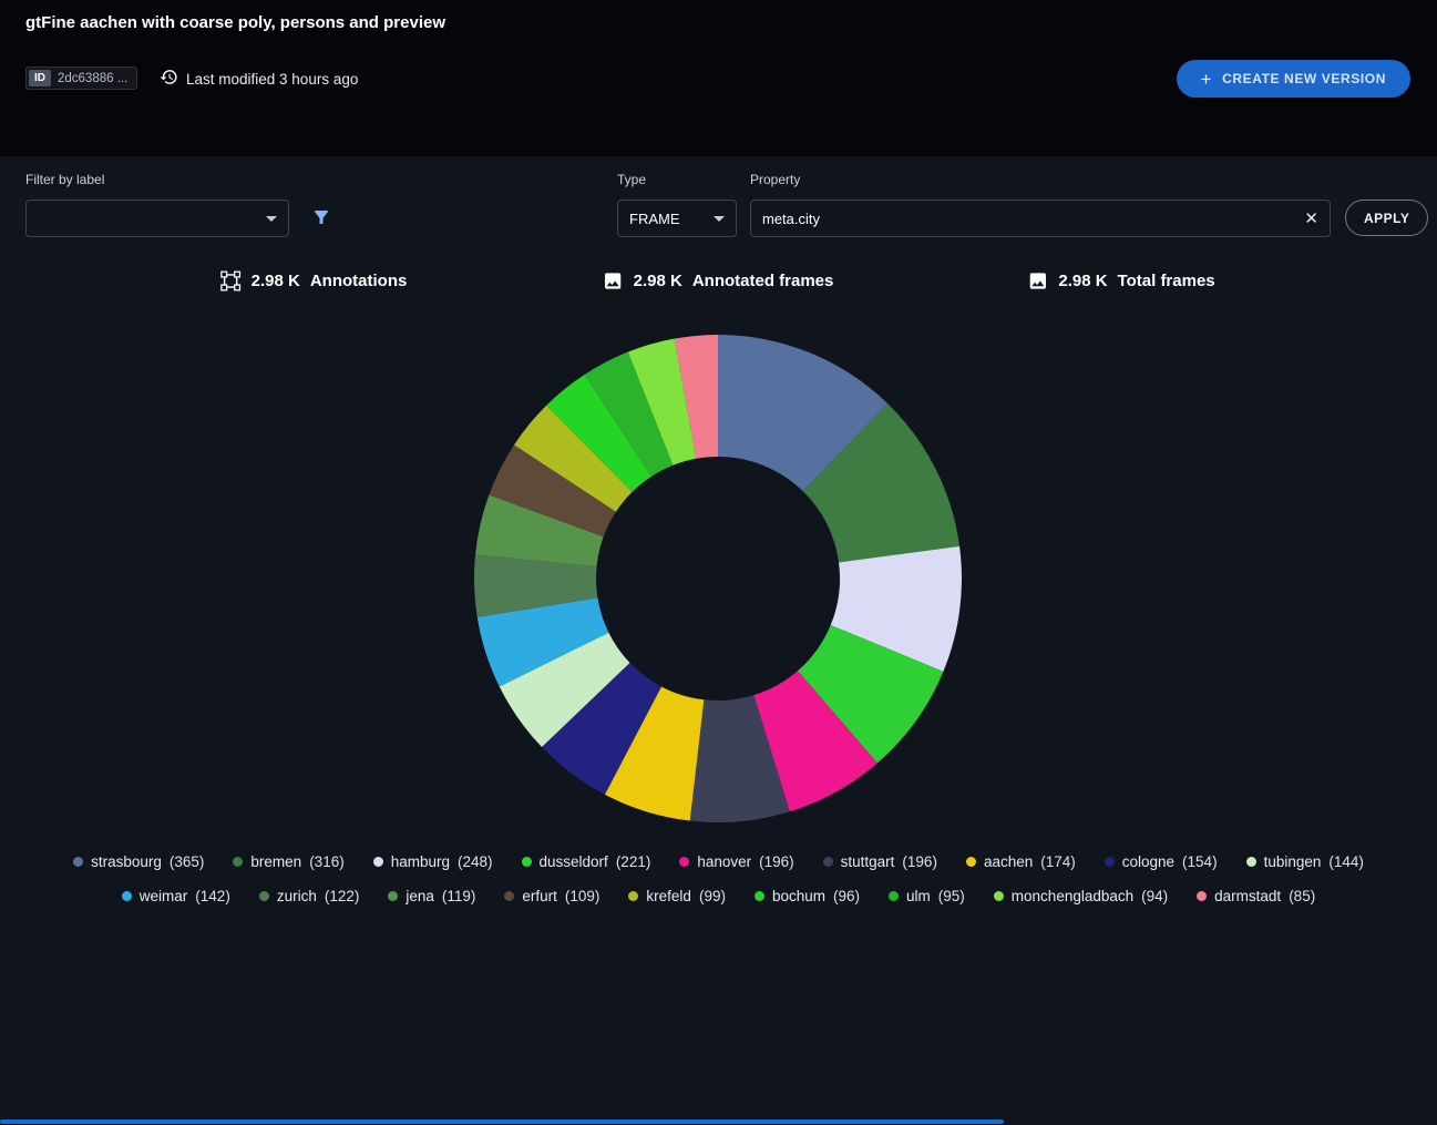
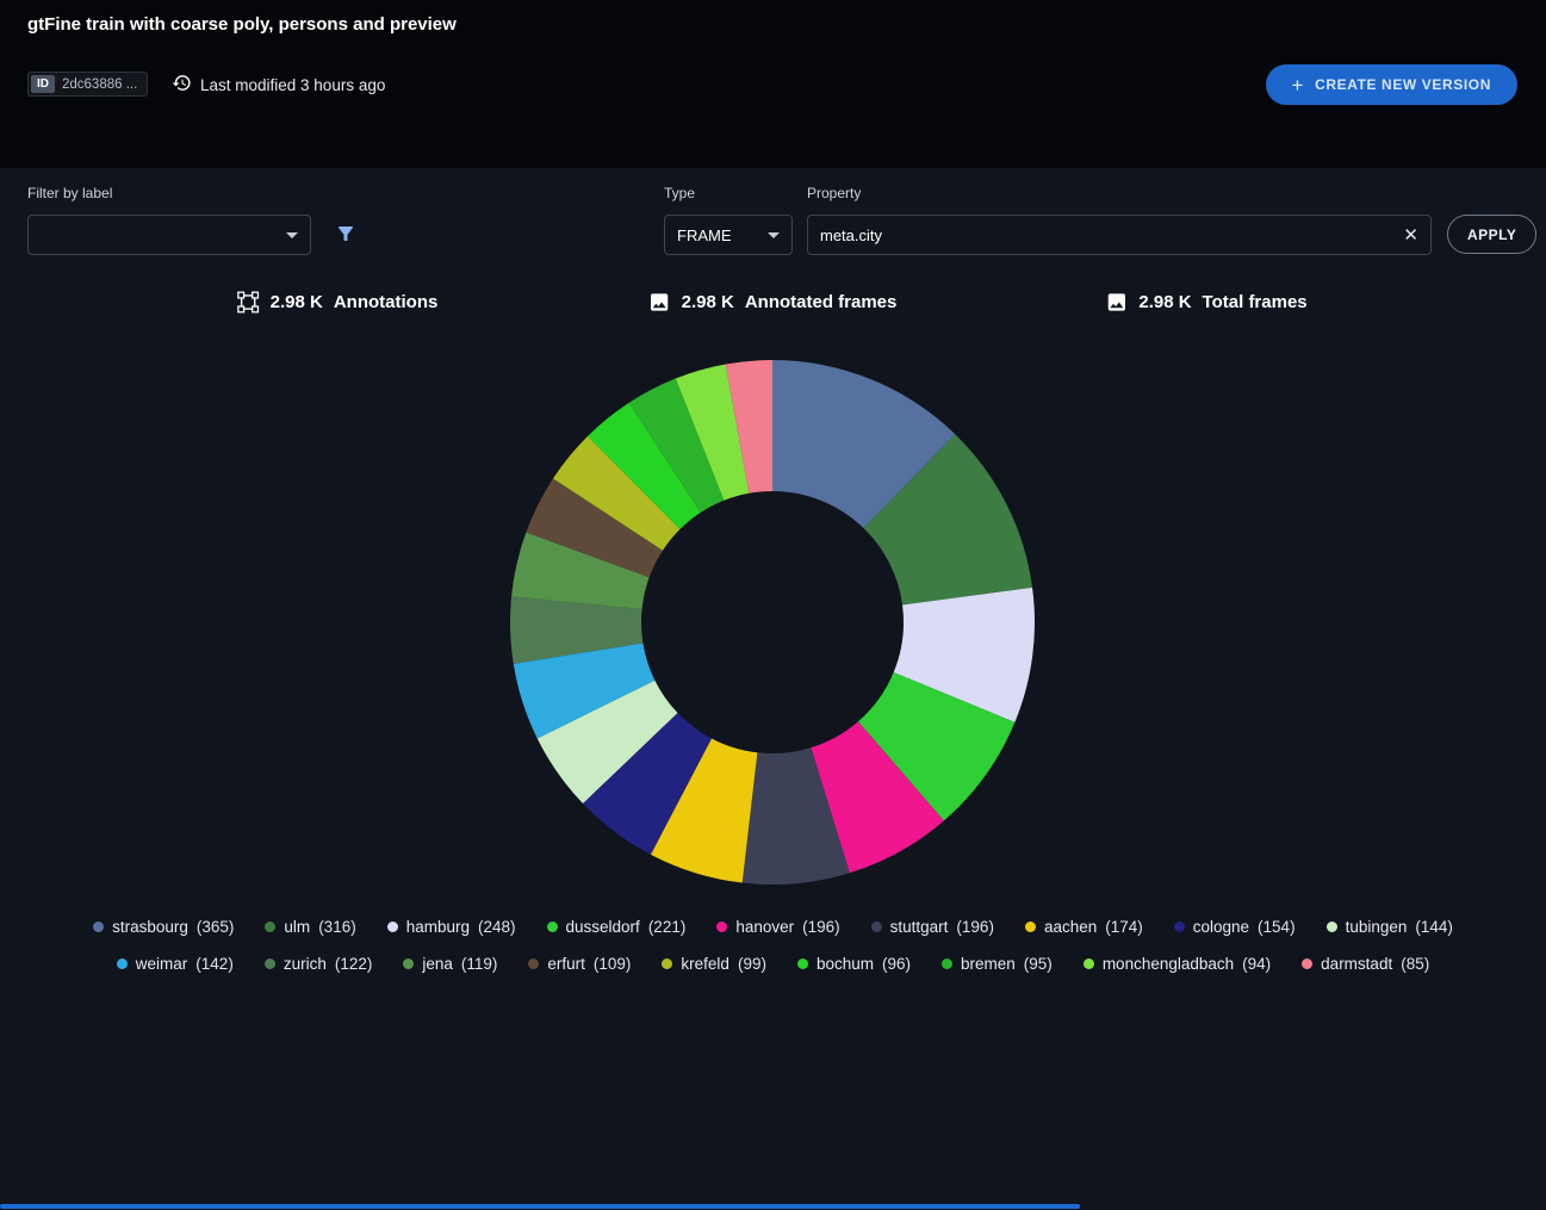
- gtFine aachen with coarse poly, persons and preview
+ gtFine train with coarse poly, persons and preview
  ID
  2dc63886 ...
  Last modified 3 hours ago
  +
  CREATE NEW VERSION
  Filter by label
  Type
  FRAME
  Property
  meta.city
  ✕
  APPLY
  2.98 K
  Annotations
  2.98 K
  Annotated frames
  2.98 K
  Total frames
  strasbourg
  (365)
- bremen
+ ulm
  (316)
  hamburg
  (248)
  dusseldorf
  (221)
  hanover
  (196)
  stuttgart
  (196)
  aachen
  (174)
  cologne
  (154)
  tubingen
  (144)
  weimar
  (142)
  zurich
  (122)
  jena
  (119)
  erfurt
  (109)
  krefeld
  (99)
  bochum
  (96)
- ulm
+ bremen
  (95)
  monchengladbach
  (94)
  darmstadt
  (85)
